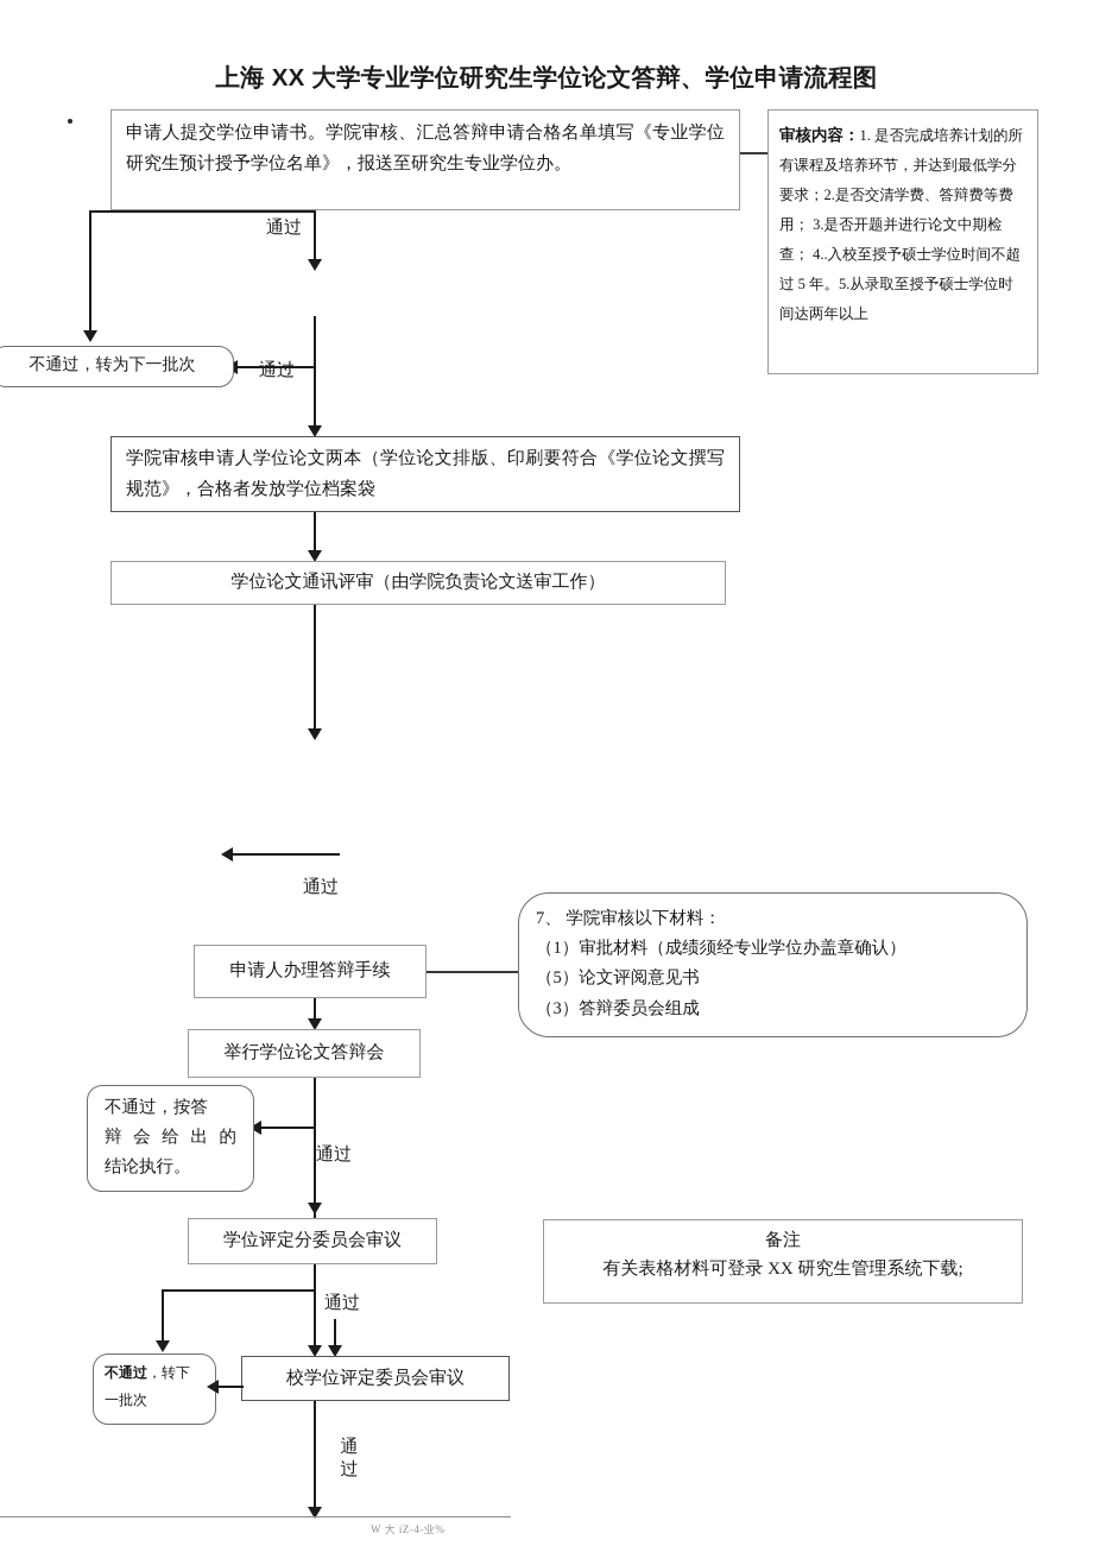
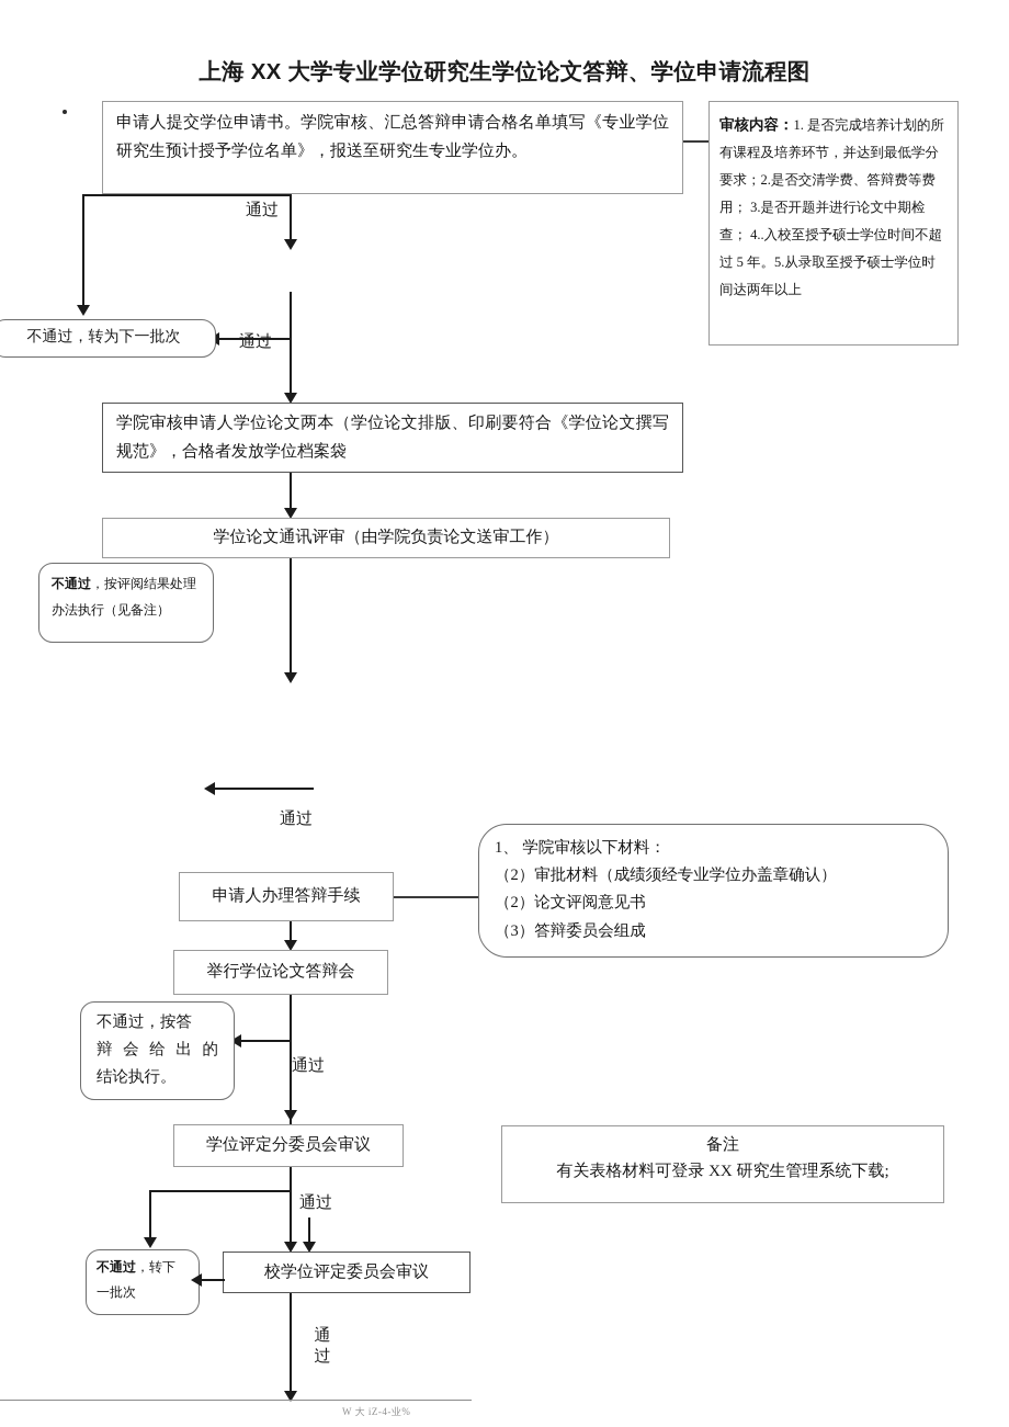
  上海 XX 大学专业学位研究生学位论文答辩、学位申请流程图
  申请人提交学位申请书。学院审核、汇总答辩申请合格名单填写《专业学位研究生预计授予学位名单》，报送至研究生专业学位办。
  审核内容：1. 是否完成培养计划的所有课程及培养环节，并达到最低学分要求；2.是否交清学费、答辩费等费用； 3.是否开题并进行论文中期检查； 4..入校至授予硕士学位时间不超过 5 年。5.从录取至授予硕士学位时间达两年以上
  通过
  通过
  不通过，转为下一批次
  学院审核申请人学位论文两本（学位论文排版、印刷要符合《学位论文撰写规范》，合格者发放学位档案袋
  学位论文通讯评审（由学院负责论文送审工作）
+ 不通过，按评阅结果处理
+ 办法执行（见备注）
  通过
  申请人办理答辩手续
- 7、 学院审核以下材料：
+ 1、 学院审核以下材料：
- （1）审批材料（成绩须经专业学位办盖章确认）
+ （2）审批材料（成绩须经专业学位办盖章确认）
- （5）论文评阅意见书
+ （2）论文评阅意见书
  （3）答辩委员会组成
  举行学位论文答辩会
  通过
  不通过，按答
  辩会给出的
  结论执行。
  学位评定分委员会审议
  备注
  有关表格材料可登录 XX 研究生管理系统下载;
  通过
  不通过，转下
  一批次
  校学位评定委员会审议
  通过
  W 大 iZ-4-业%
